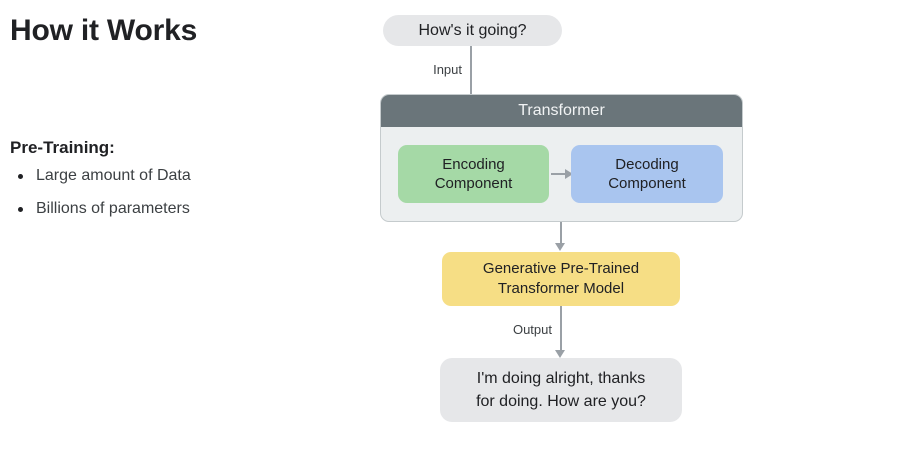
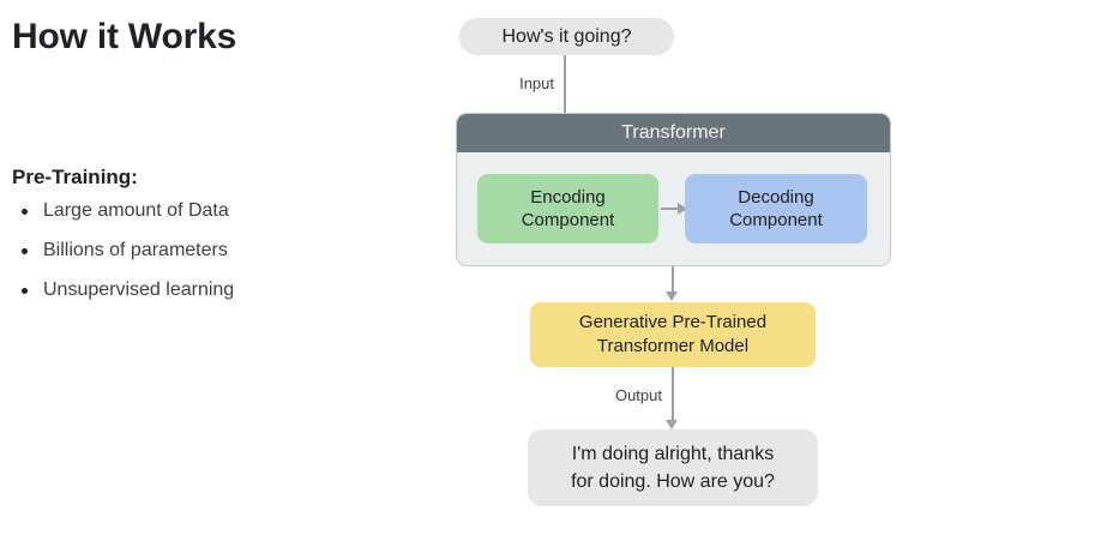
  How it Works
  Pre-Training:
  Large amount of Data
  Billions of parameters
+ Unsupervised learning
  How's it going?
  Input
  Transformer
  Encoding
  Component
  Decoding
  Component
  Generative Pre-Trained
  Transformer Model
  Output
  I'm doing alright, thanks
  for doing. How are you?
